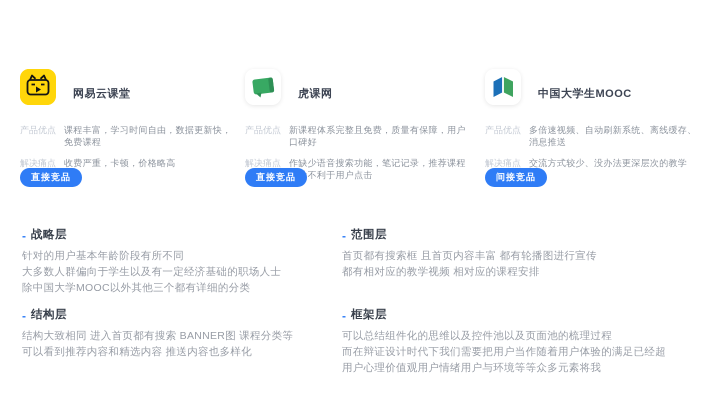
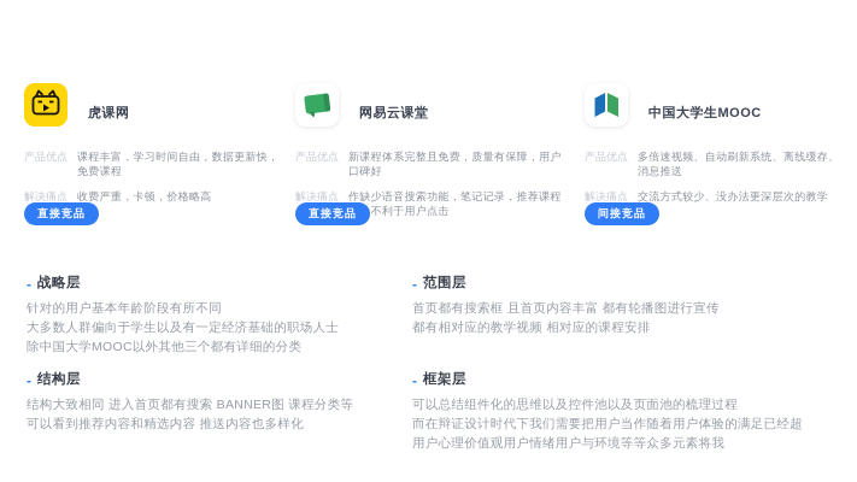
- 网易云课堂
+ 虎课网
  产品优点
  课程丰富，学习时间自由，数据更新快，免费课程
  解决痛点
  收费严重，卡顿，价格略高
  直接竞品
- 虎课网
+ 网易云课堂
  产品优点
  新课程体系完整且免费，质量有保障，用户口碑好
  解决痛点
  作缺少语音搜索功能，笔记记录，推荐课程不利于用户点击
  直接竞品
  中国大学生MOOC
  产品优点
  多倍速视频、自动刷新系统、离线缓存、消息推送
  解决痛点
  交流方式较少、没办法更深层次的教学
  间接竞品
  -
  战略层
  针对的用户基本年龄阶段有所不同
  大多数人群偏向于学生以及有一定经济基础的职场人士
  除中国大学MOOC以外其他三个都有详细的分类
  -
  范围层
  首页都有搜索框 且首页内容丰富 都有轮播图进行宣传
  都有相对应的教学视频 相对应的课程安排
  -
  结构层
  结构大致相同 进入首页都有搜索 BANNER图 课程分类等
  可以看到推荐内容和精选内容 推送内容也多样化
  -
  框架层
  可以总结组件化的思维以及控件池以及页面池的梳理过程
  而在辩证设计时代下我们需要把用户当作随着用户体验的满足已经超
  用户心理价值观用户情绪用户与环境等等众多元素将我
